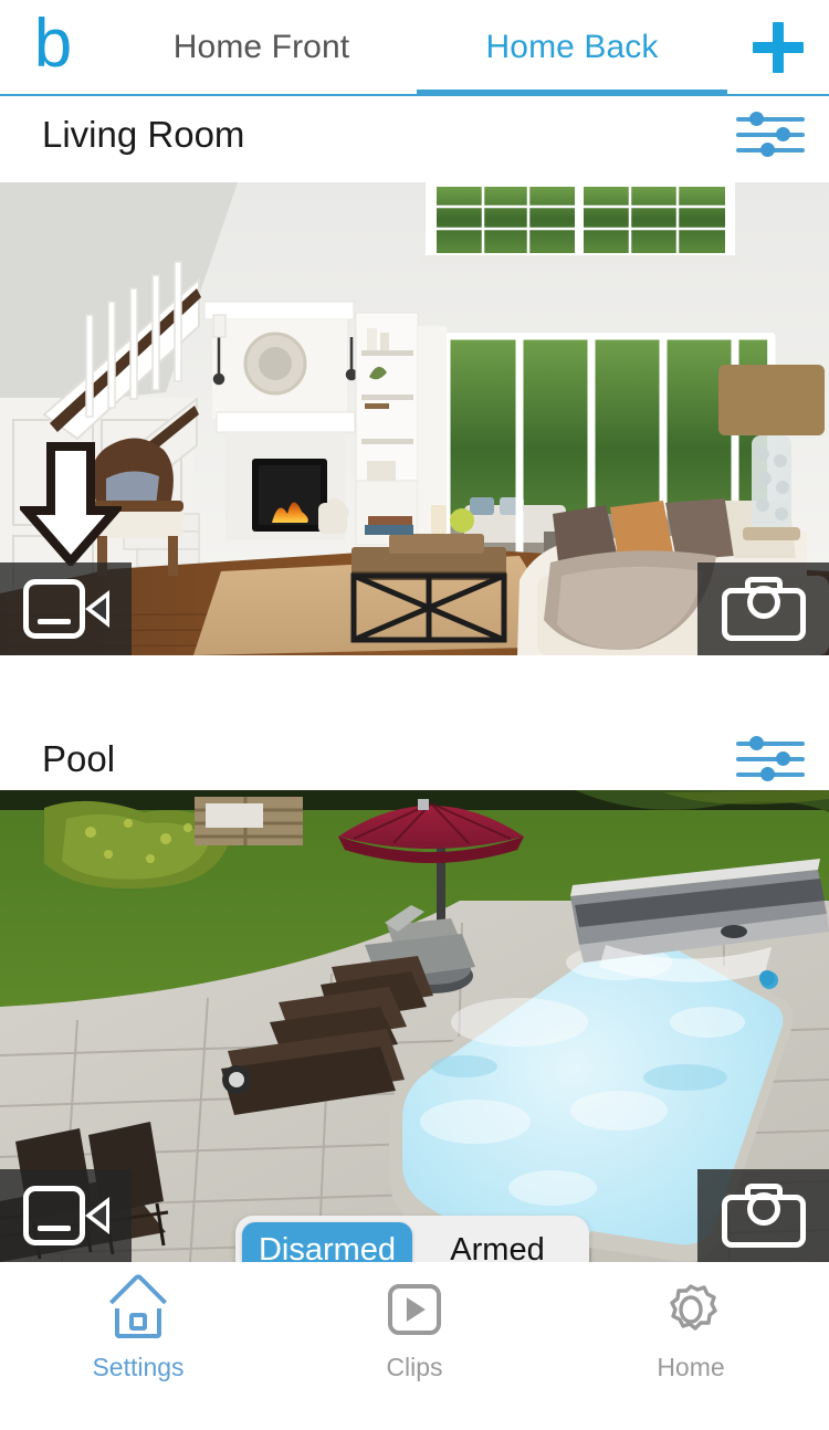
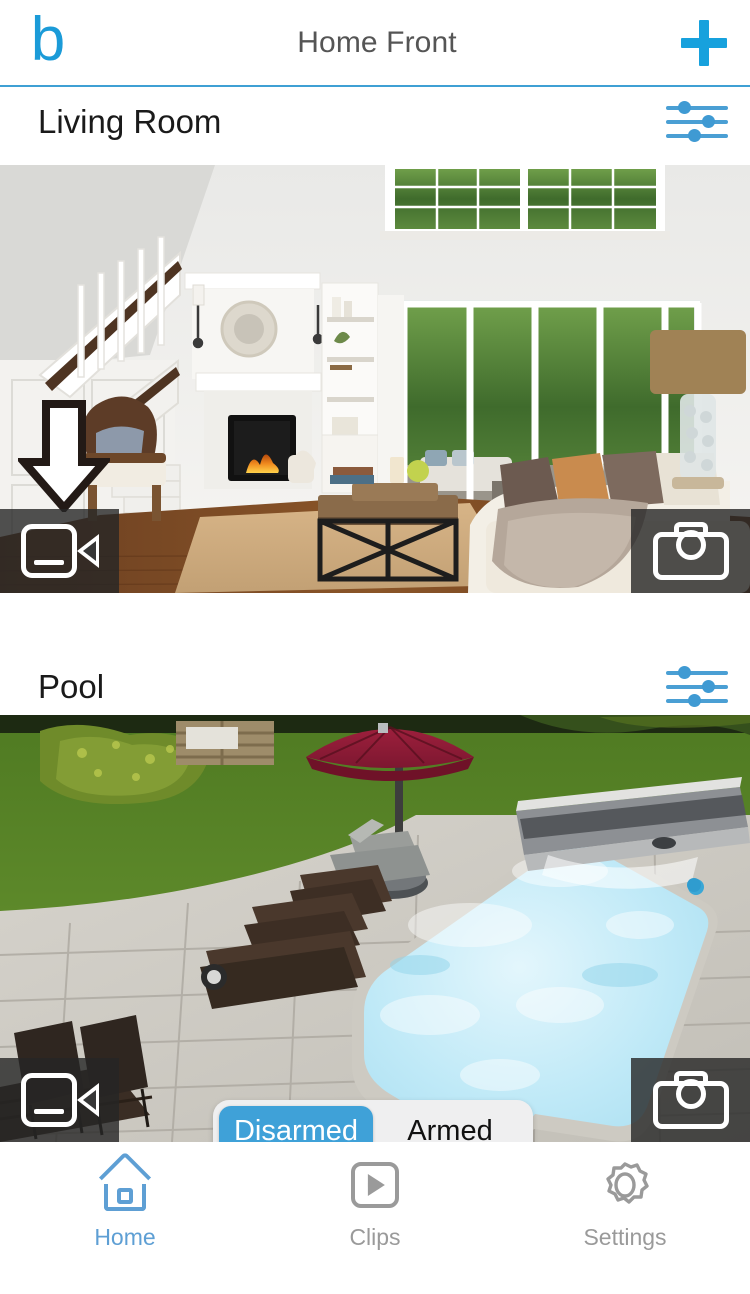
  b
  Home Front
- Home Back
  Living Room
  Pool
  Disarmed
  Armed
- Settings
+ Home
  Clips
- Home
+ Settings
